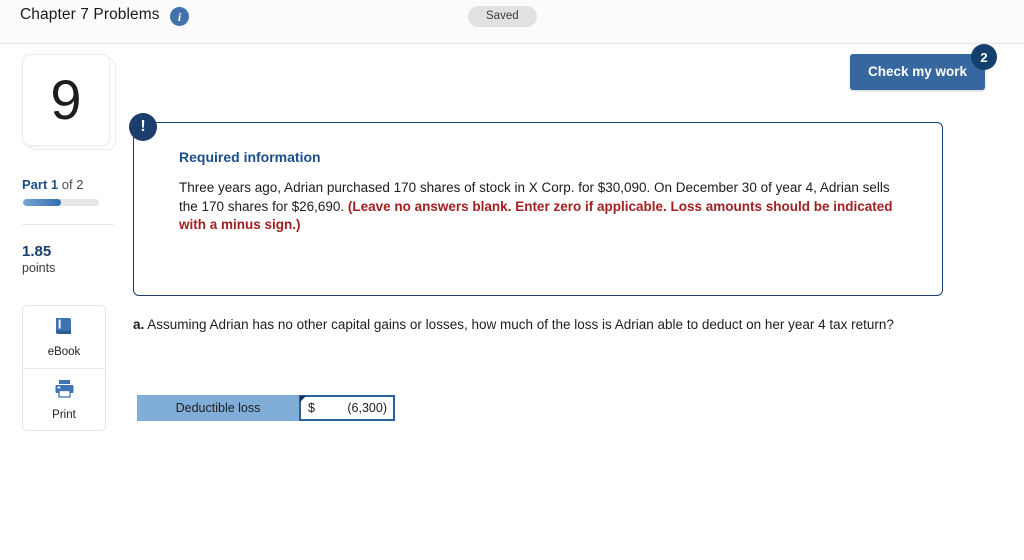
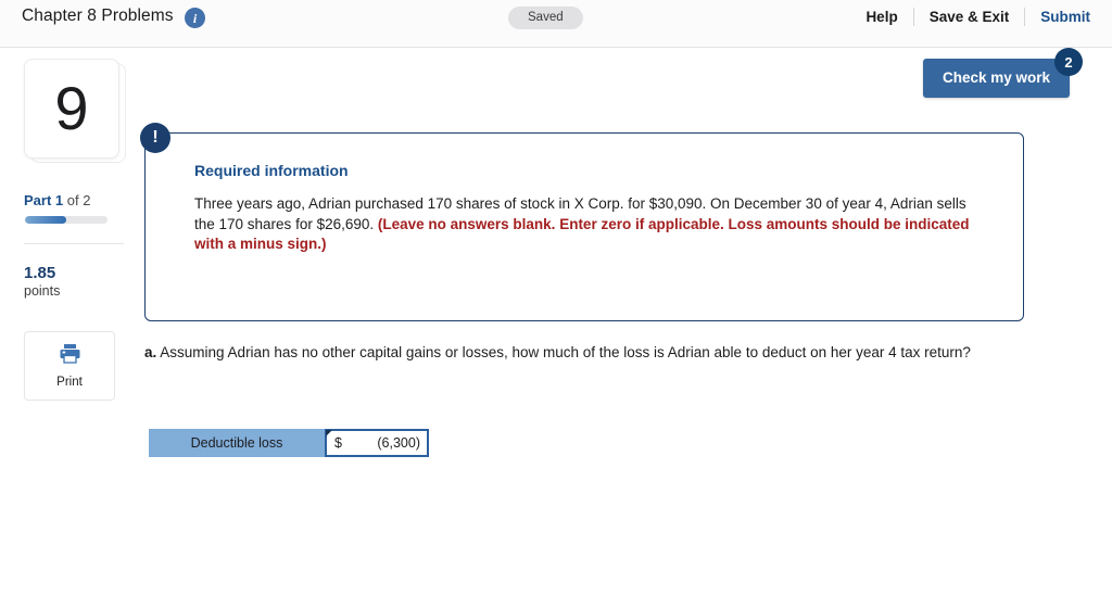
- Chapter 7 Problems
+ Chapter 8 Problems
  i
  Saved
+ Help
+ Save & Exit
+ Submit
  Check my work
  2
  9
  Part 1 of 2
  1.85
  points
- eBook
  Print
  Required information
  Three years ago, Adrian purchased 170 shares of stock in X Corp. for $30,090. On December 30 of year 4, Adrian sells the 170 shares for $26,690. (Leave no answers blank. Enter zero if applicable. Loss amounts should be indicated with a minus sign.)
  !
  a. Assuming Adrian has no other capital gains or losses, how much of the loss is Adrian able to deduct on her year 4 tax return?
  Deductible loss
  $
  (6,300)
